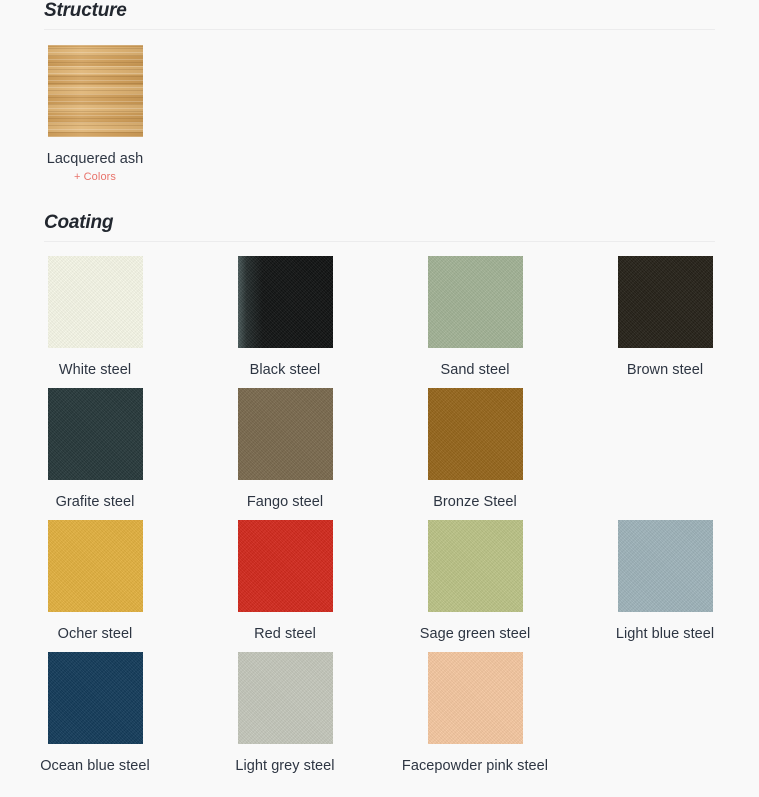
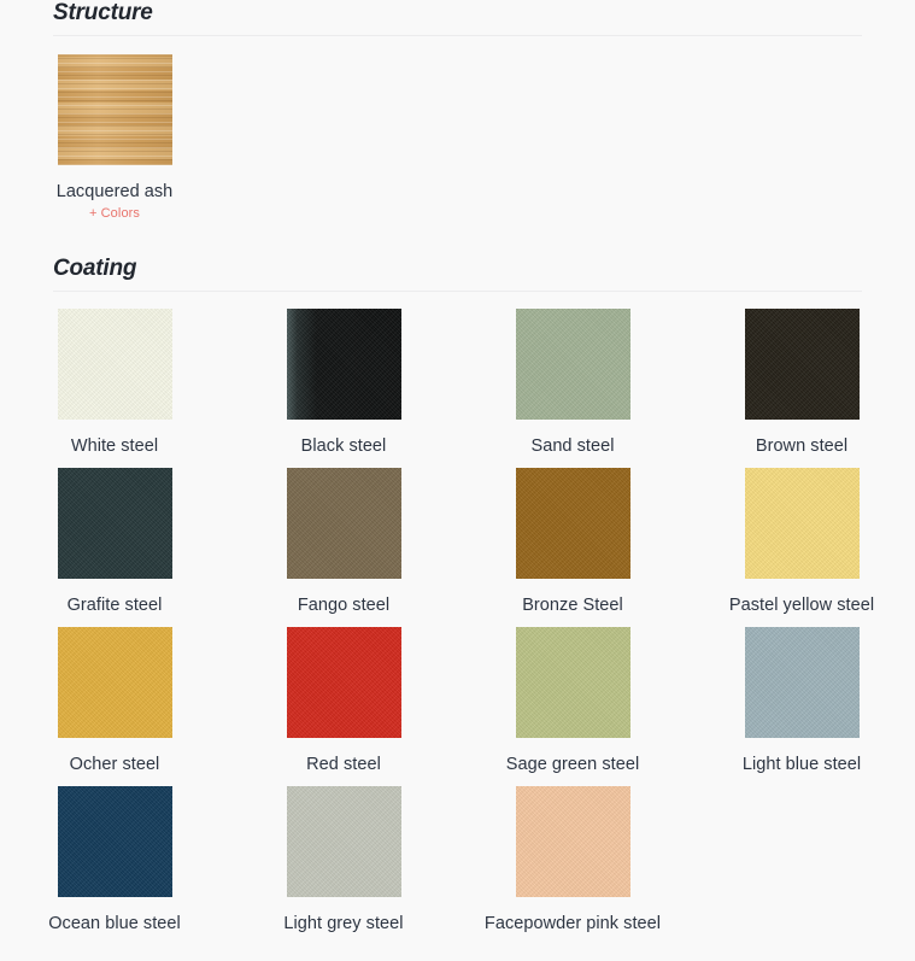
  Structure
  Lacquered ash
  + Colors
  Coating
  White steel
  Black steel
  Sand steel
  Brown steel
  Grafite steel
  Fango steel
  Bronze Steel
+ Pastel yellow steel
  Ocher steel
  Red steel
  Sage green steel
  Light blue steel
  Ocean blue steel
  Light grey steel
  Facepowder pink steel
